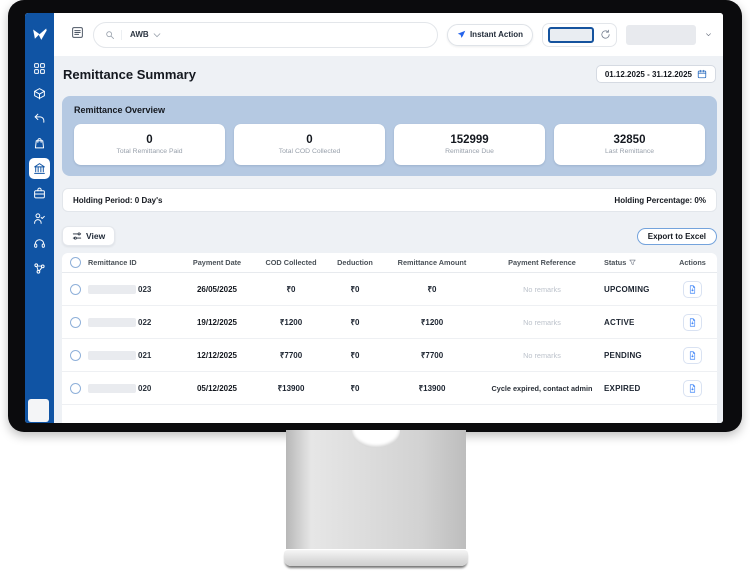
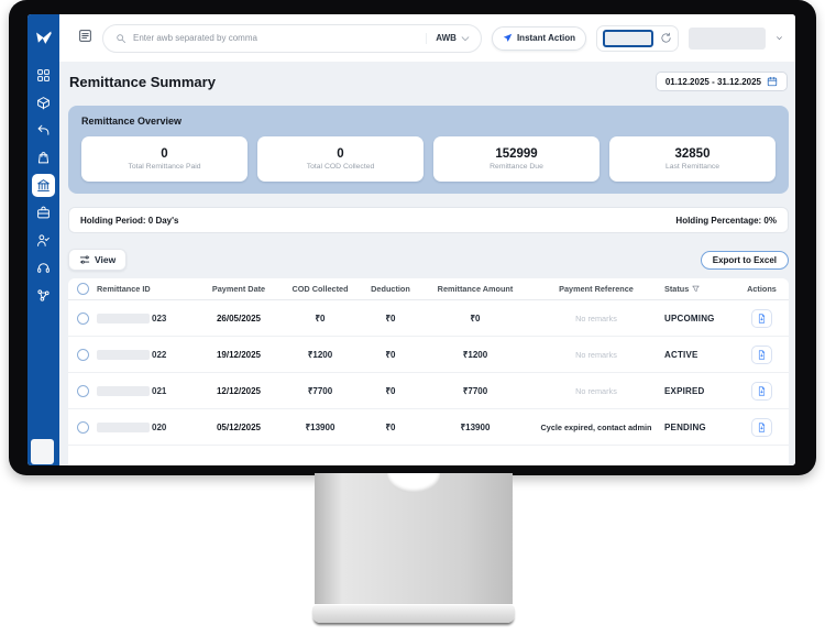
+ Enter awb separated by comma
  AWB
  Instant Action
  Remittance Summary
  01.12.2025 - 31.12.2025
  Remittance Overview
  0
  0
  152999
  32850
  Holding Period: 0 Day's
  Holding Percentage: 0%
  View
  Export to Excel
  Remittance ID
  Payment Date
  COD Collected
  Deduction
  Remittance Amount
  Payment Reference
  Status
  Actions
  023
  26/05/2025
  ₹0
  ₹0
  ₹0
  No remarks
  UPCOMING
  022
  19/12/2025
  ₹1200
  ₹0
  ₹1200
  No remarks
  ACTIVE
  021
  12/12/2025
  ₹7700
  ₹0
  ₹7700
  No remarks
- PENDING
+ EXPIRED
  020
  05/12/2025
  ₹13900
  ₹0
  ₹13900
  Cycle expired, contact admin
- EXPIRED
+ PENDING
